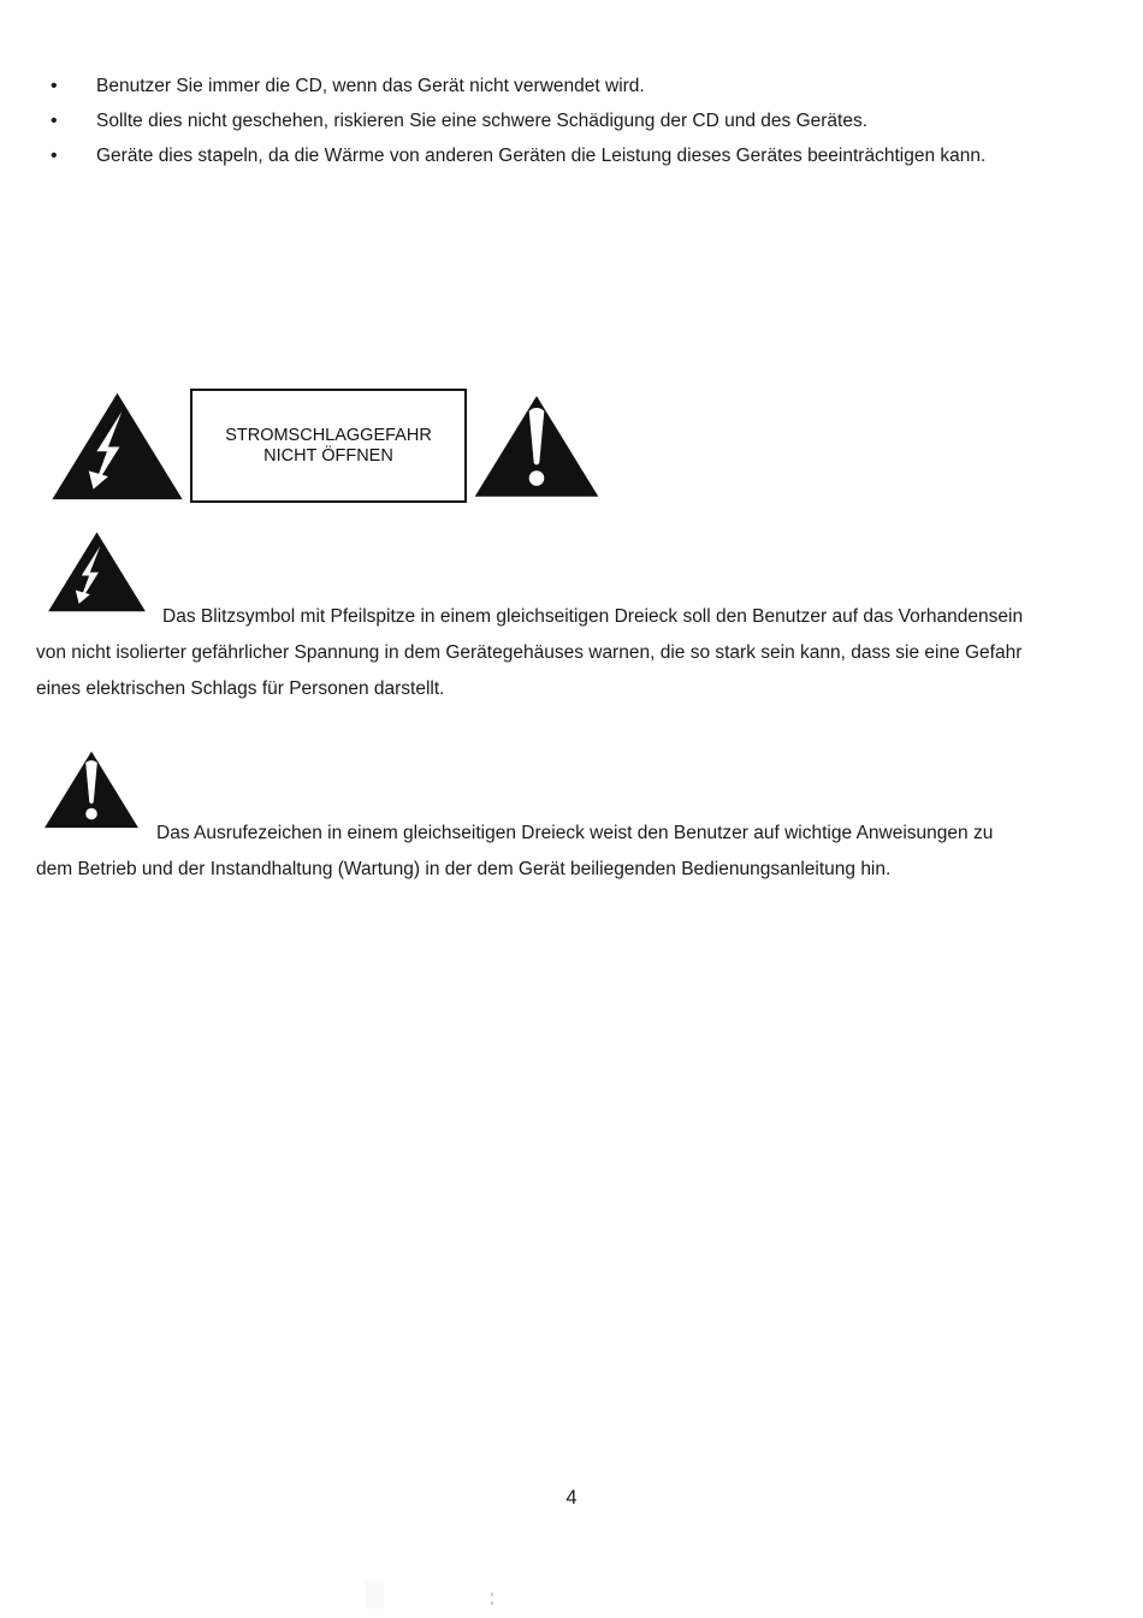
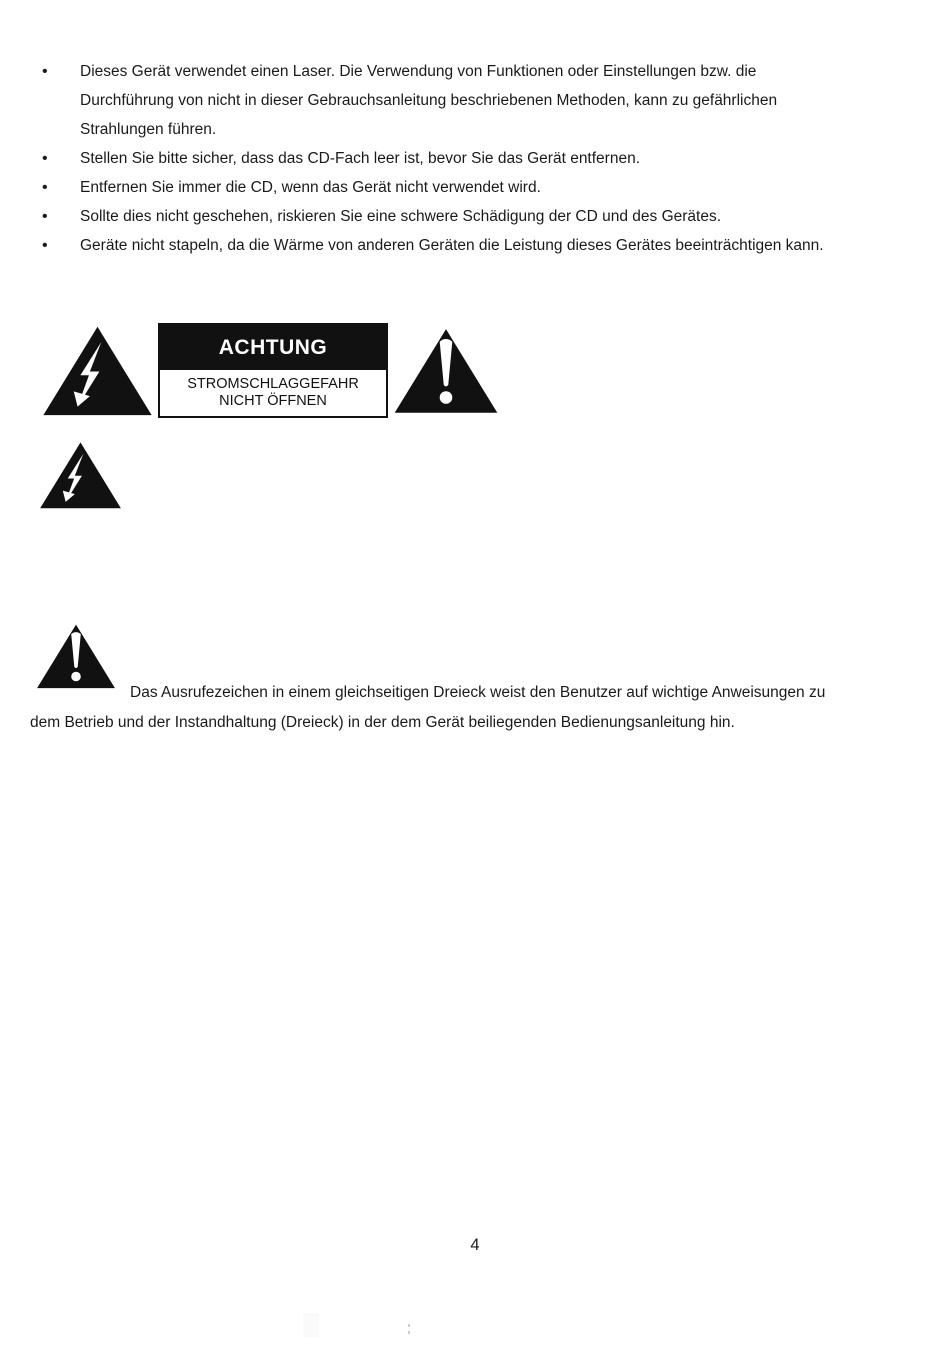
+ Dieses Gerät verwendet einen Laser. Die Verwendung von Funktionen oder Einstellungen bzw. die Durchführung von nicht in dieser Gebrauchsanleitung beschriebenen Methoden, kann zu gefährlichen Strahlungen führen.
+ Stellen Sie bitte sicher, dass das CD-Fach leer ist, bevor Sie das Gerät entfernen.
- Benutzer Sie immer die CD, wenn das Gerät nicht verwendet wird.
+ Entfernen Sie immer die CD, wenn das Gerät nicht verwendet wird.
  Sollte dies nicht geschehen, riskieren Sie eine schwere Schädigung der CD und des Gerätes.
- Geräte dies stapeln, da die Wärme von anderen Geräten die Leistung dieses Gerätes beeinträchtigen kann.
+ Geräte nicht stapeln, da die Wärme von anderen Geräten die Leistung dieses Gerätes beeinträchtigen kann.
+ ACHTUNG
  STROMSCHLAGGEFAHR
  NICHT ÖFFNEN
- Das Blitzsymbol mit Pfeilspitze in einem gleichseitigen Dreieck soll den Benutzer auf das Vorhandensein von nicht isolierter gefährlicher Spannung in dem Gerätegehäuses warnen, die so stark sein kann, dass sie eine Gefahr eines elektrischen Schlags für Personen darstellt.
- Das Ausrufezeichen in einem gleichseitigen Dreieck weist den Benutzer auf wichtige Anweisungen zu dem Betrieb und der Instandhaltung (Wartung) in der dem Gerät beiliegenden Bedienungsanleitung hin.
+ Das Ausrufezeichen in einem gleichseitigen Dreieck weist den Benutzer auf wichtige Anweisungen zu dem Betrieb und der Instandhaltung (Dreieck) in der dem Gerät beiliegenden Bedienungsanleitung hin.
  4
